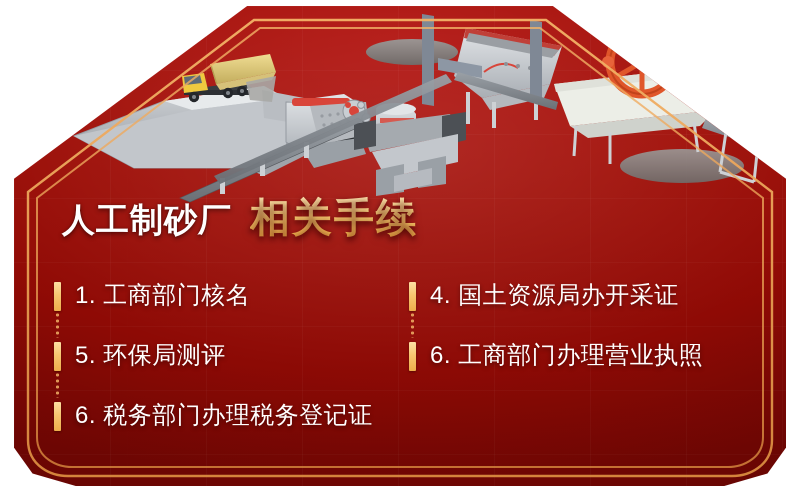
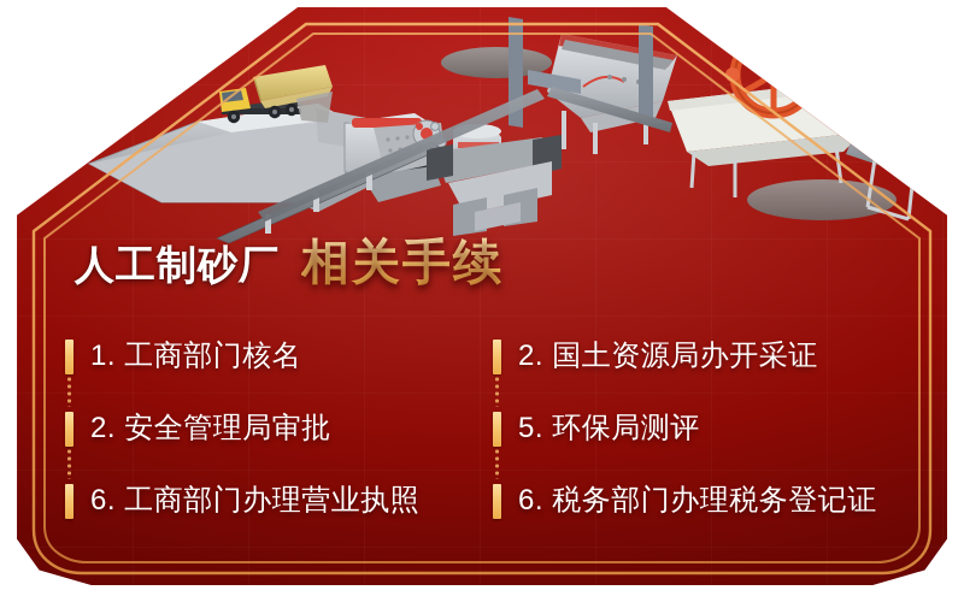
  人工制砂厂
  相关手续
  1. 工商部门核名
- 4. 国土资源局办开采证
+ 2. 国土资源局办开采证
+ 2. 安全管理局审批
  5. 环保局测评
  6. 工商部门办理营业执照
  6. 税务部门办理税务登记证
